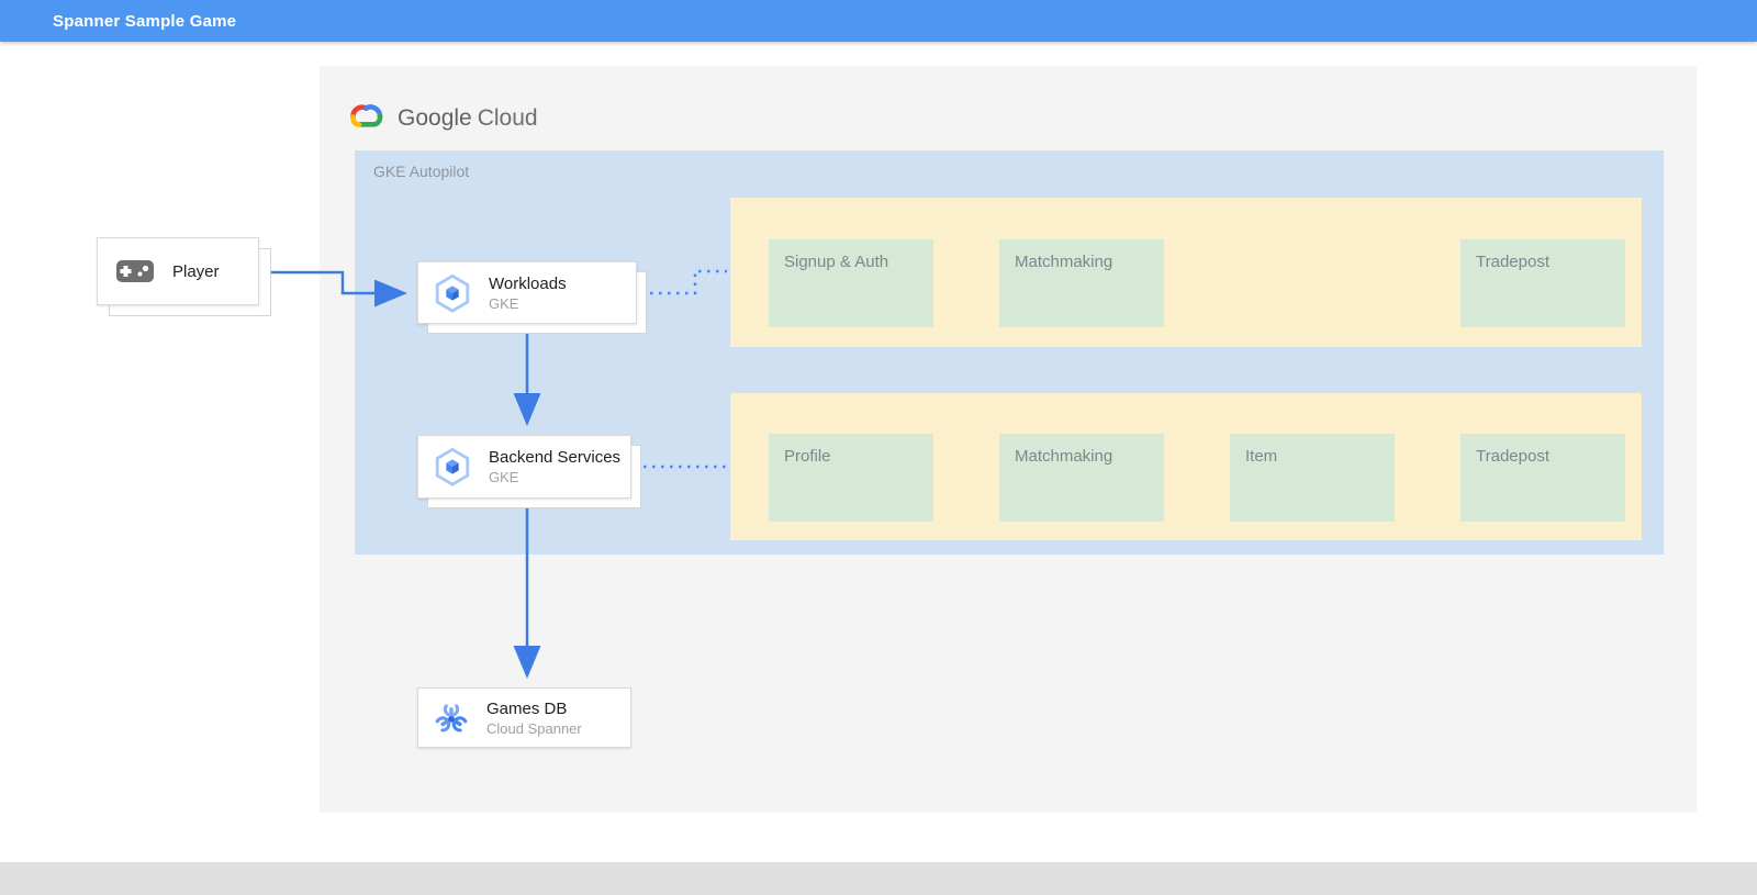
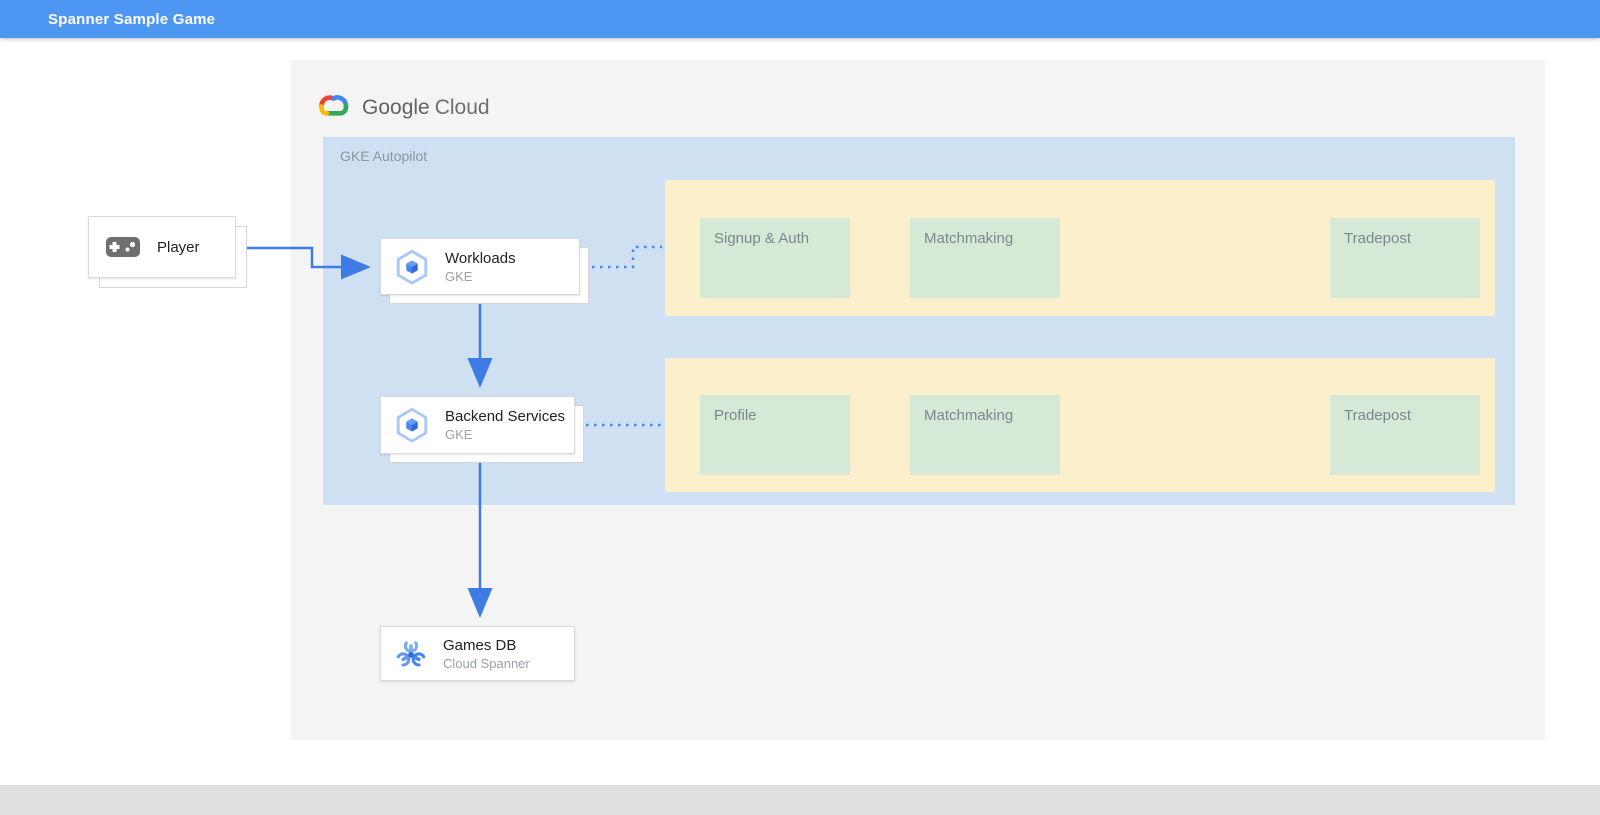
  Spanner Sample Game
  Google Cloud
  GKE Autopilot
  Signup & Auth
  Matchmaking
  Tradepost
  Profile
  Matchmaking
- Item
  Tradepost
  Player
  Workloads
  GKE
  Backend Services
  GKE
  Games DB
  Cloud Spanner
